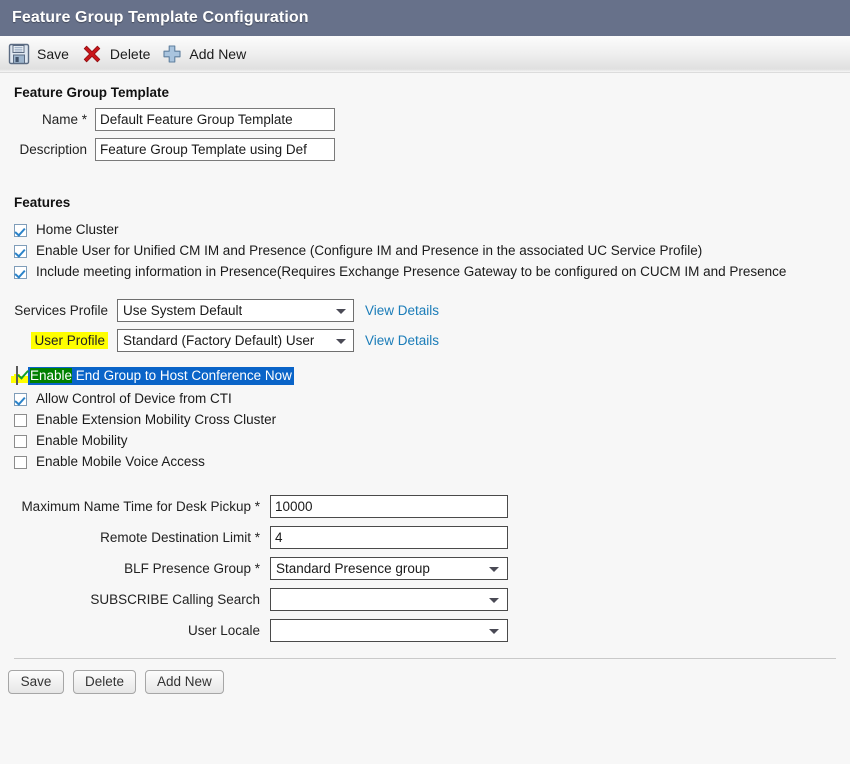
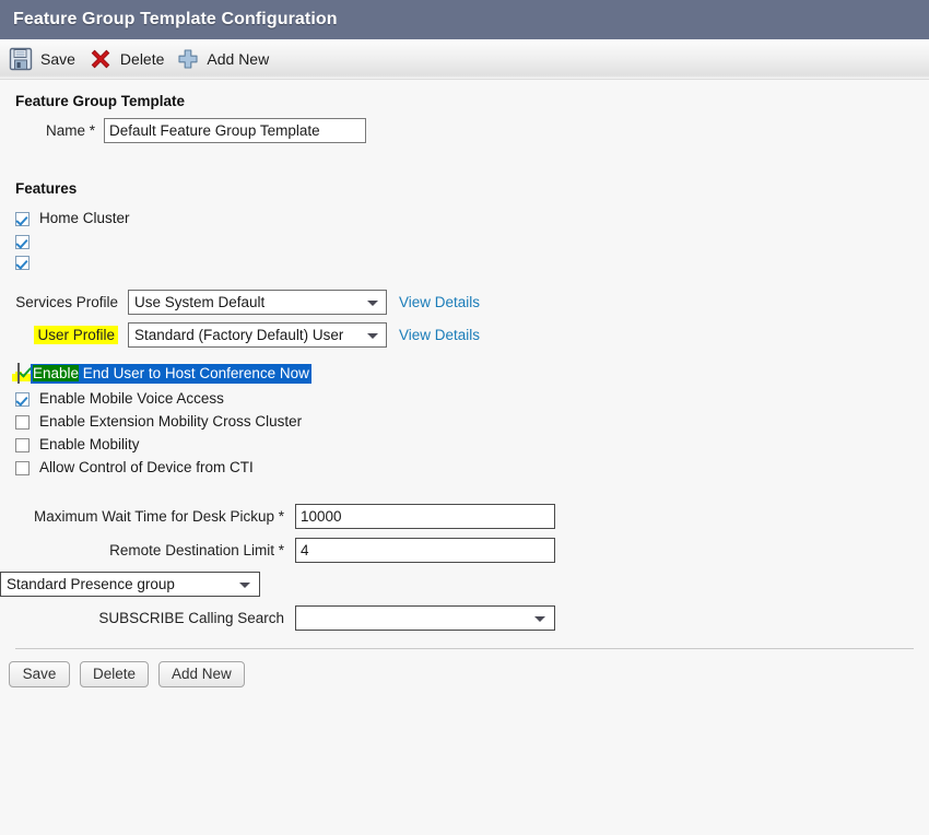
  Feature Group Template Configuration
  Save
  Delete
  Add New
  Feature Group Template
  Name *
  Default Feature Group Template
- Description
- Feature Group Template using Def
  Features
  Home Cluster
- Enable User for Unified CM IM and Presence (Configure IM and Presence in the associated UC Service Profile)
- Include meeting information in Presence(Requires Exchange Presence Gateway to be configured on CUCM IM and Presence
  Services Profile
  Use System Default
  View Details
  User Profile
  Standard (Factory Default) User
  View Details
- Enable End Group to Host Conference Now
+ Enable End User to Host Conference Now
- Allow Control of Device from CTI
+ Enable Mobile Voice Access
  Enable Extension Mobility Cross Cluster
  Enable Mobility
- Enable Mobile Voice Access
+ Allow Control of Device from CTI
- Maximum Name Time for Desk Pickup *
+ Maximum Wait Time for Desk Pickup *
  10000
  Remote Destination Limit *
  4
- BLF Presence Group *
  Standard Presence group
  SUBSCRIBE Calling Search
- User Locale
  Save
  Delete
  Add New
